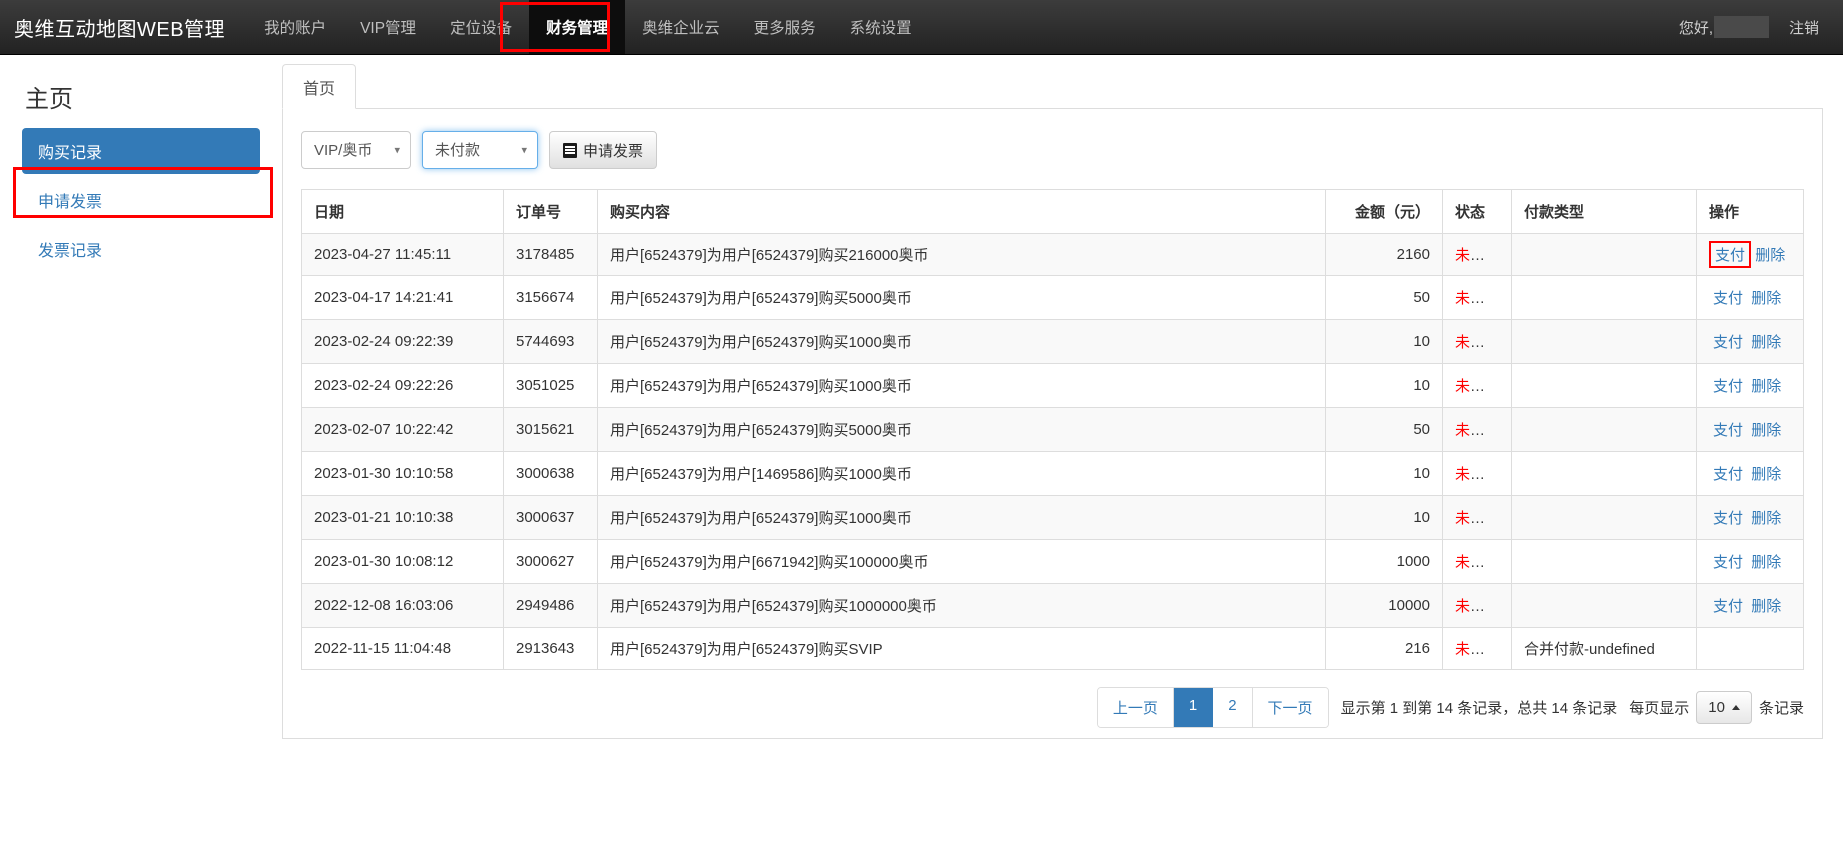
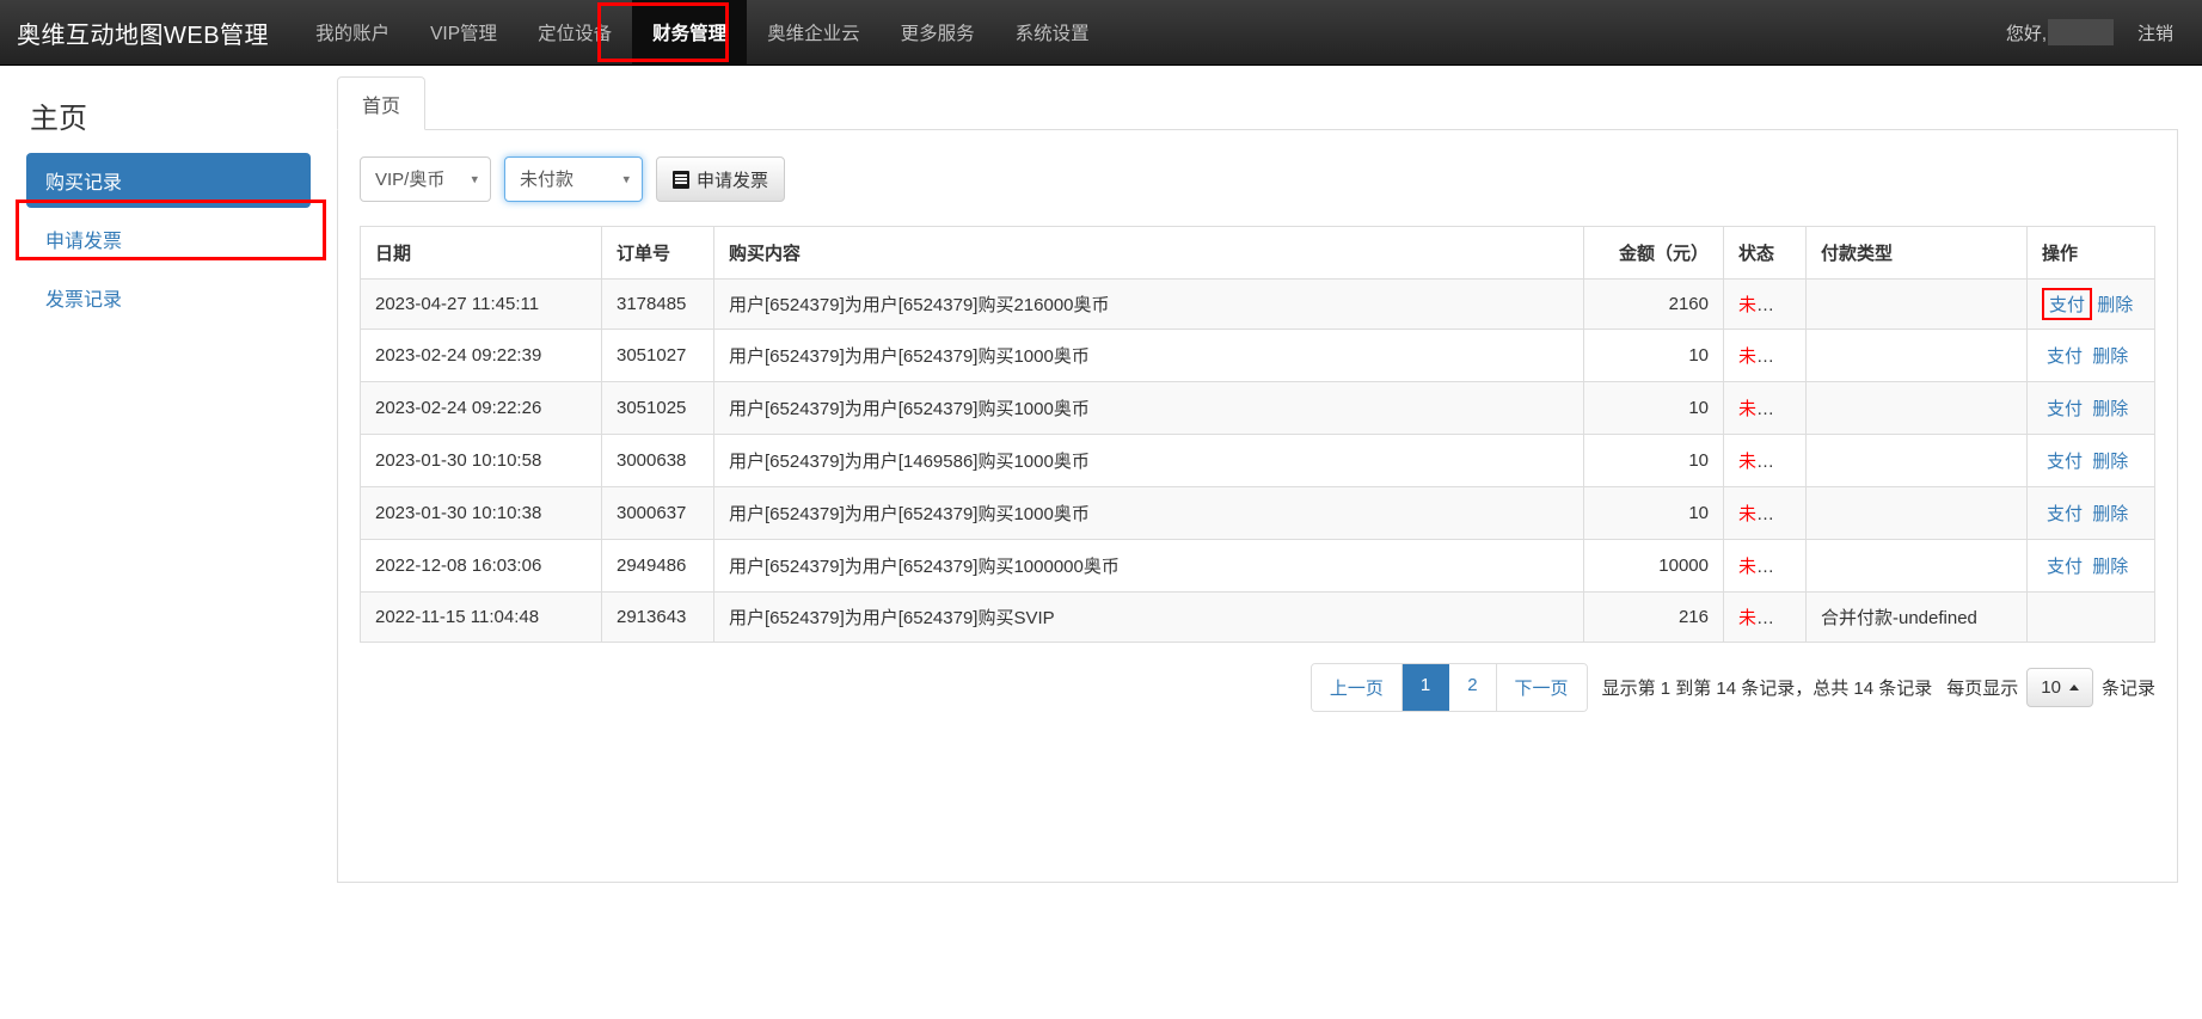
  奥维互动地图WEB管理
  我的账户
  VIP管理
  定位设备
  财务管理
  奥维企业云
  更多服务
  系统设置
  您好,
  注销
  主页
  购买记录
  申请发票
  发票记录
  首页
  VIP/奥币
  ▾
  未付款
  ▾
  申请发票
  日期	订单号	购买内容	金额（元）	状态	付款类型	操作
  2023-04-27 11:45:11	3178485	用户[6524379]为用户[6524379]购买216000奥币	2160	未支付		支付 删除
- 2023-04-17 14:21:41	3156674	用户[6524379]为用户[6524379]购买5000奥币	50	未支付		支付 删除
- 2023-02-24 09:22:39	5744693	用户[6524379]为用户[6524379]购买1000奥币	10	未支付		支付 删除
+ 2023-02-24 09:22:39	3051027	用户[6524379]为用户[6524379]购买1000奥币	10	未支付		支付 删除
  2023-02-24 09:22:26	3051025	用户[6524379]为用户[6524379]购买1000奥币	10	未支付		支付 删除
- 2023-02-07 10:22:42	3015621	用户[6524379]为用户[6524379]购买5000奥币	50	未支付		支付 删除
  2023-01-30 10:10:58	3000638	用户[6524379]为用户[1469586]购买1000奥币	10	未支付		支付 删除
- 2023-01-21 10:10:38	3000637	用户[6524379]为用户[6524379]购买1000奥币	10	未支付		支付 删除
+ 2023-01-30 10:10:38	3000637	用户[6524379]为用户[6524379]购买1000奥币	10	未支付		支付 删除
- 2023-01-30 10:08:12	3000627	用户[6524379]为用户[6671942]购买100000奥币	1000	未支付		支付 删除
  2022-12-08 16:03:06	2949486	用户[6524379]为用户[6524379]购买1000000奥币	10000	未支付		支付 删除
  2022-11-15 11:04:48	2913643	用户[6524379]为用户[6524379]购买SVIP	216	未支付	合并付款-undefined
  上一页
  1
  2
  下一页
  显示第 1 到第 14 条记录，总共 14 条记录
  每页显示
  10
  条记录
